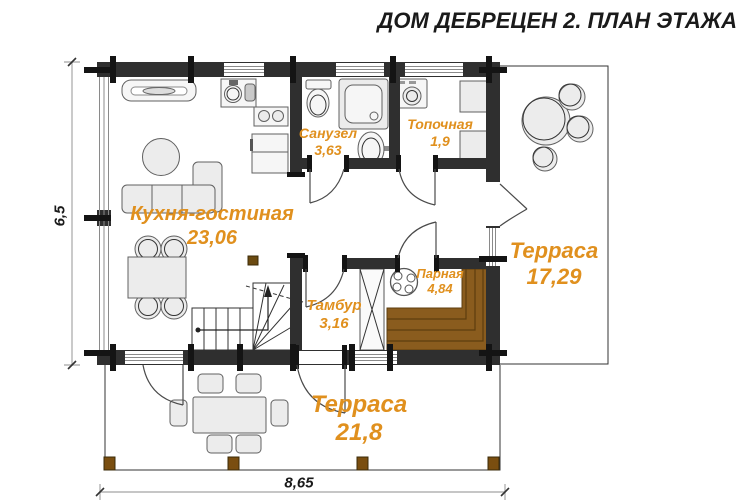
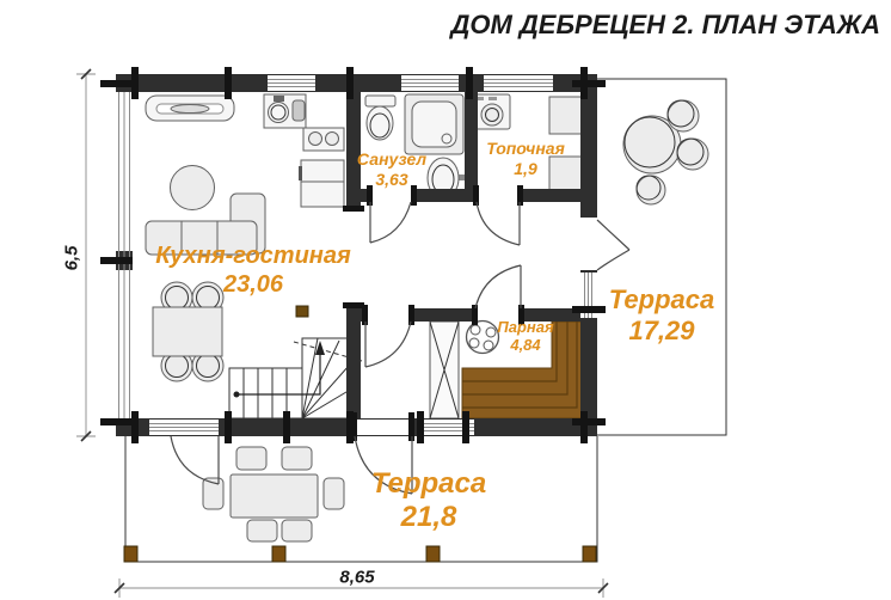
  ДОМ ДЕБРЕЦЕН 2. ПЛАН ЭТАЖА
  Кухня-гостиная
  23,06
  Санузел
  3,63
  Топочная
  1,9
  Терраса
  17,29
  Парная
  4,84
- Тамбур
- 3,16
  Терраса
  21,8
  8,65
